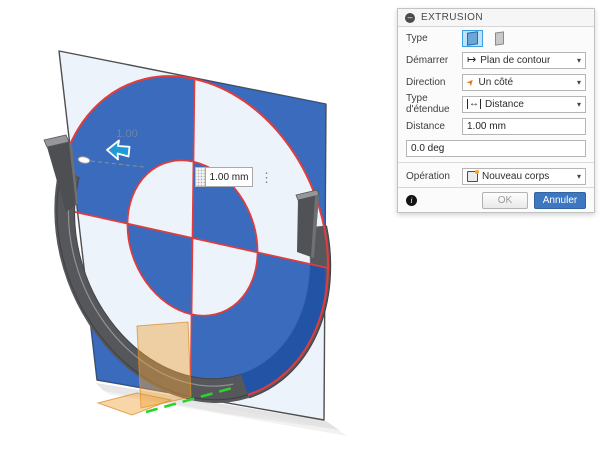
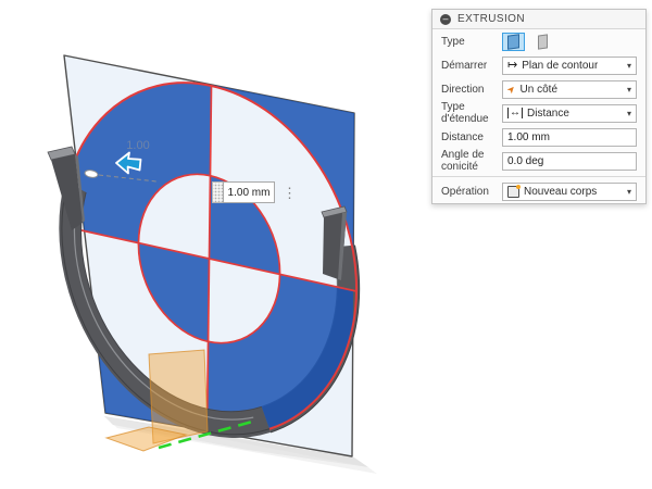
  1.00
  1.00 mm
  ⋮
  –
  EXTRUSION
  Type
  Démarrer
  ↦
  Plan de contour
  ▾
  Direction
  Un côté
  ▾
  Type d'étendue
  ↔
  Distance
  ▾
  Distance
  1.00 mm
+ Angle de conicité
  0.0 deg
  Opération
  Nouveau corps
  ▾
- i
- OK
- Annuler
